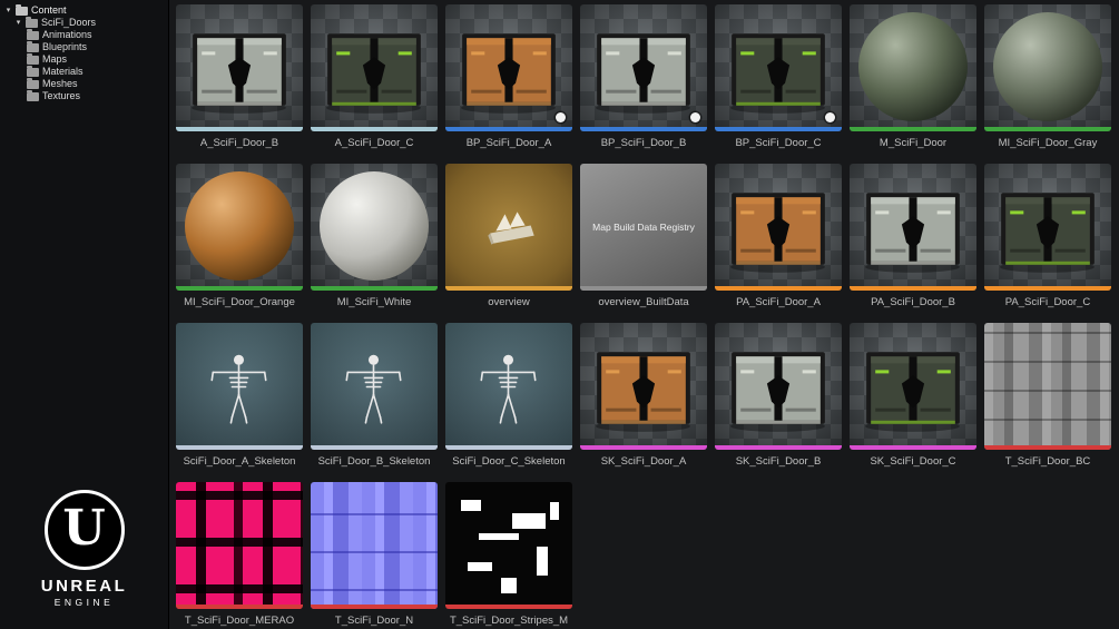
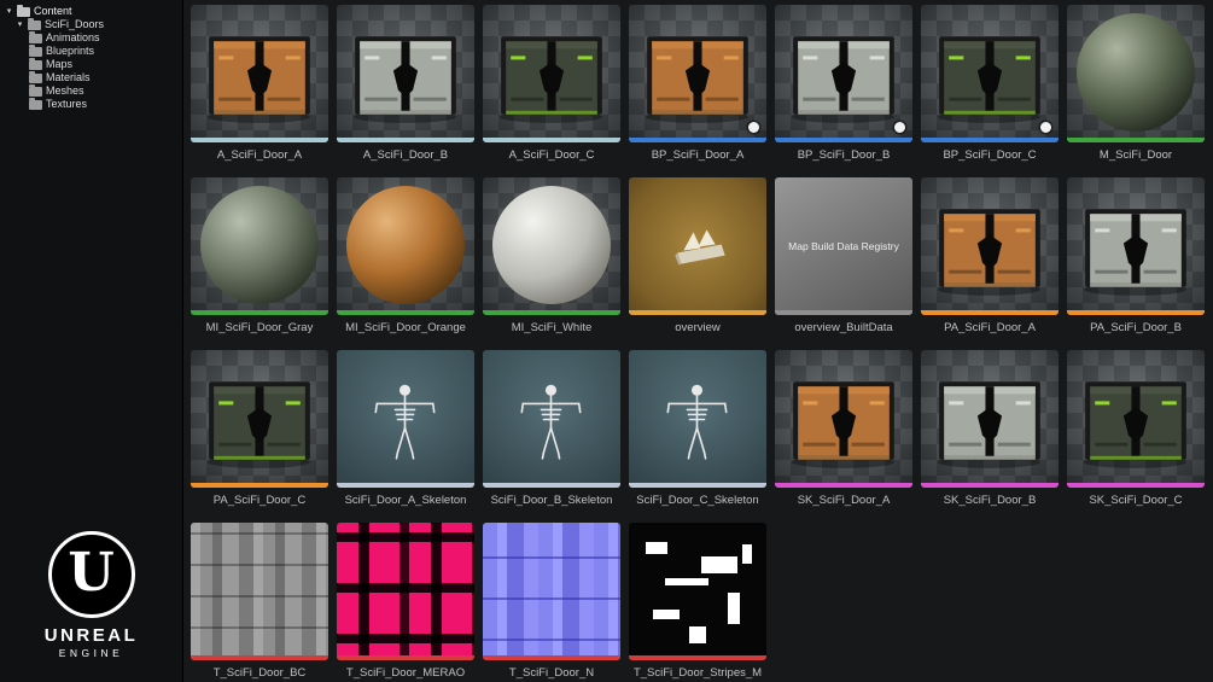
  Content
  SciFi_Doors
  Animations
  Blueprints
  Maps
  Materials
  Meshes
  Textures
  U
  UNREAL
  ENGINE
+ A_SciFi_Door_A
  A_SciFi_Door_B
  A_SciFi_Door_C
  BP_SciFi_Door_A
  BP_SciFi_Door_B
  BP_SciFi_Door_C
  M_SciFi_Door
  MI_SciFi_Door_Gray
  MI_SciFi_Door_Orange
  MI_SciFi_White
  overview
  Map Build Data Registry
  overview_BuiltData
  PA_SciFi_Door_A
  PA_SciFi_Door_B
  PA_SciFi_Door_C
  SciFi_Door_A_Skeleton
  SciFi_Door_B_Skeleton
  SciFi_Door_C_Skeleton
  SK_SciFi_Door_A
  SK_SciFi_Door_B
  SK_SciFi_Door_C
  T_SciFi_Door_BC
  T_SciFi_Door_MERAO
  T_SciFi_Door_N
  T_SciFi_Door_Stripes_M
